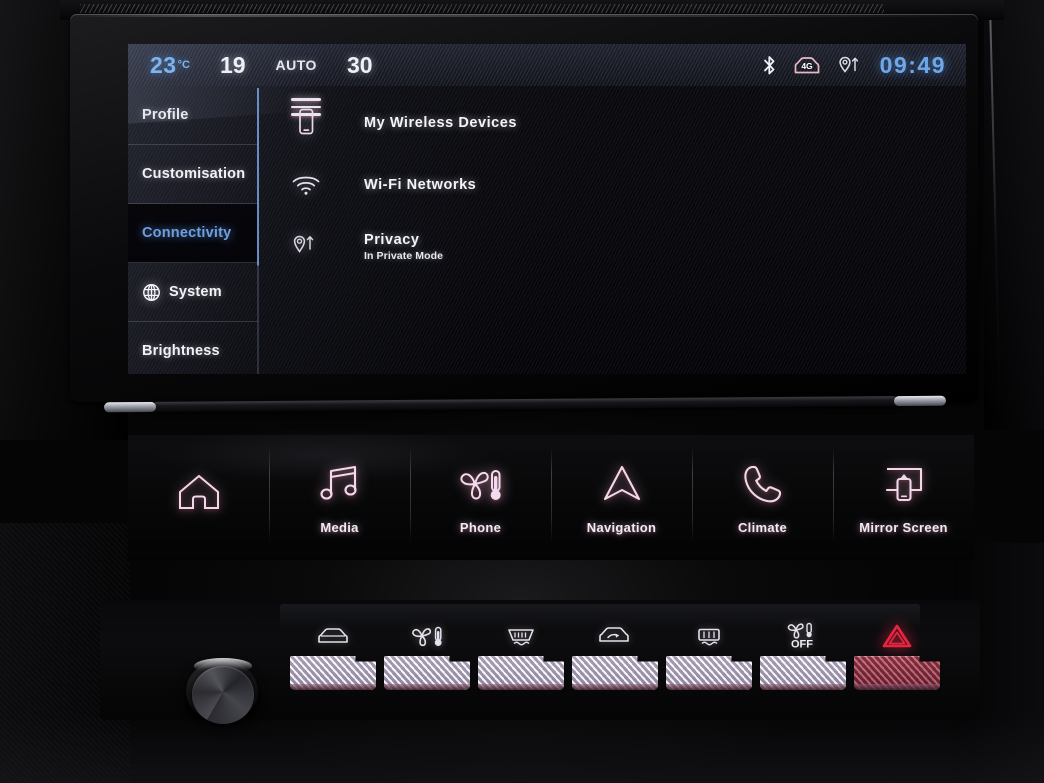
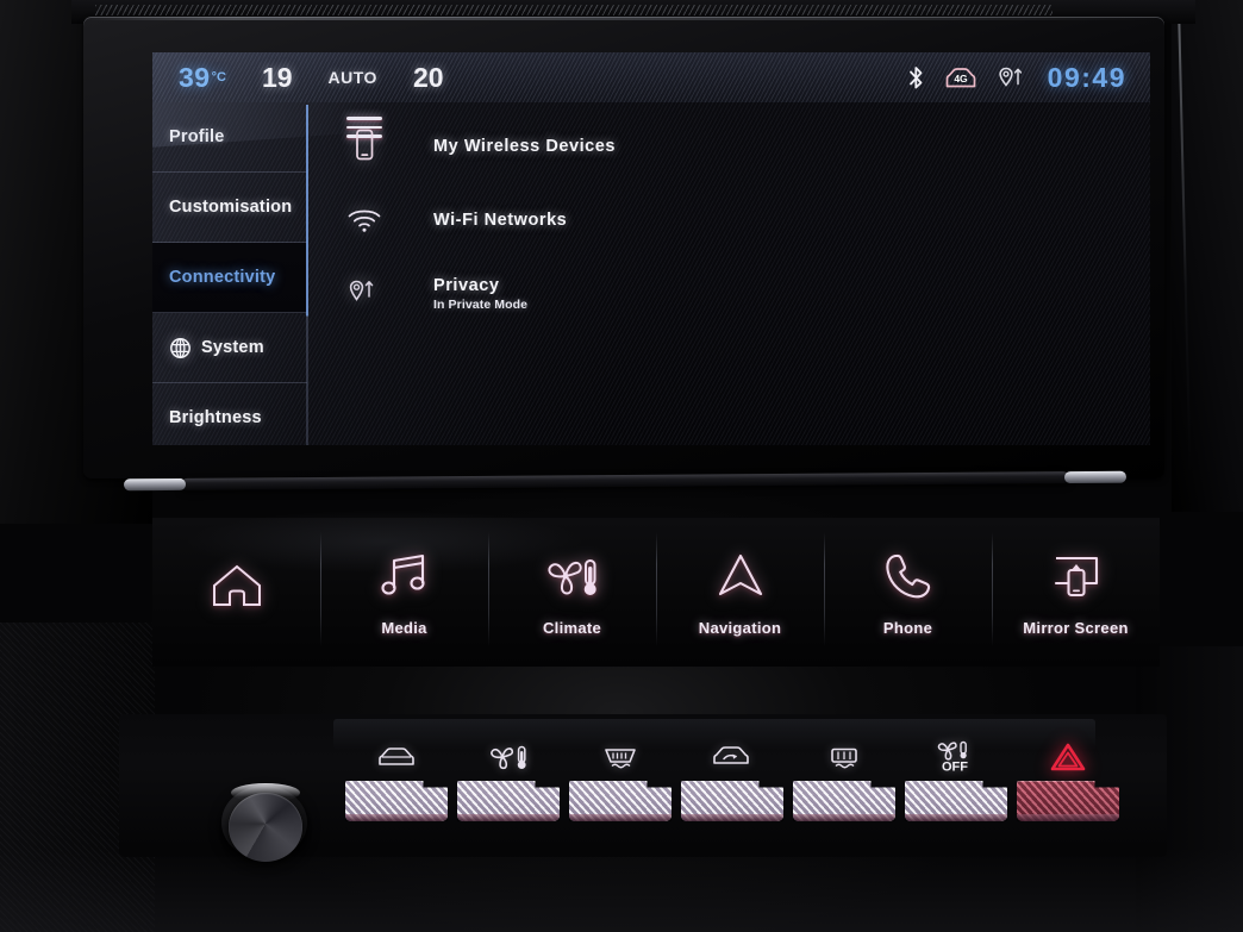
- 23
+ 39
  °C
  19
  AUTO
- 30
+ 20
  4G
  09:49
  Customisation
  Connectivity
  System
  Brightness
  My Wireless Devices
  Wi-Fi Networks
  Privacy
  In Private Mode
  Media
- Phone
+ Climate
  Navigation
- Climate
+ Phone
  Mirror Screen
  OFF
